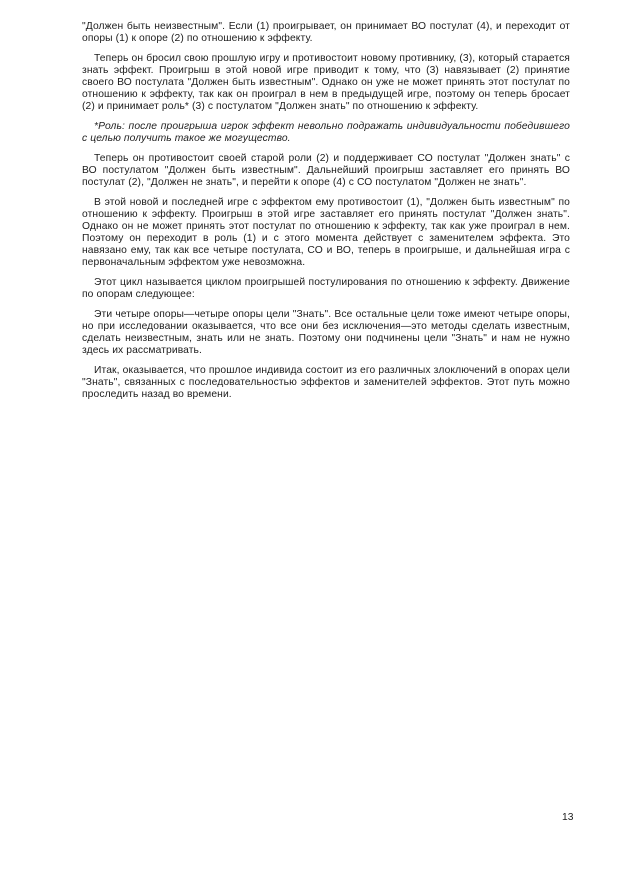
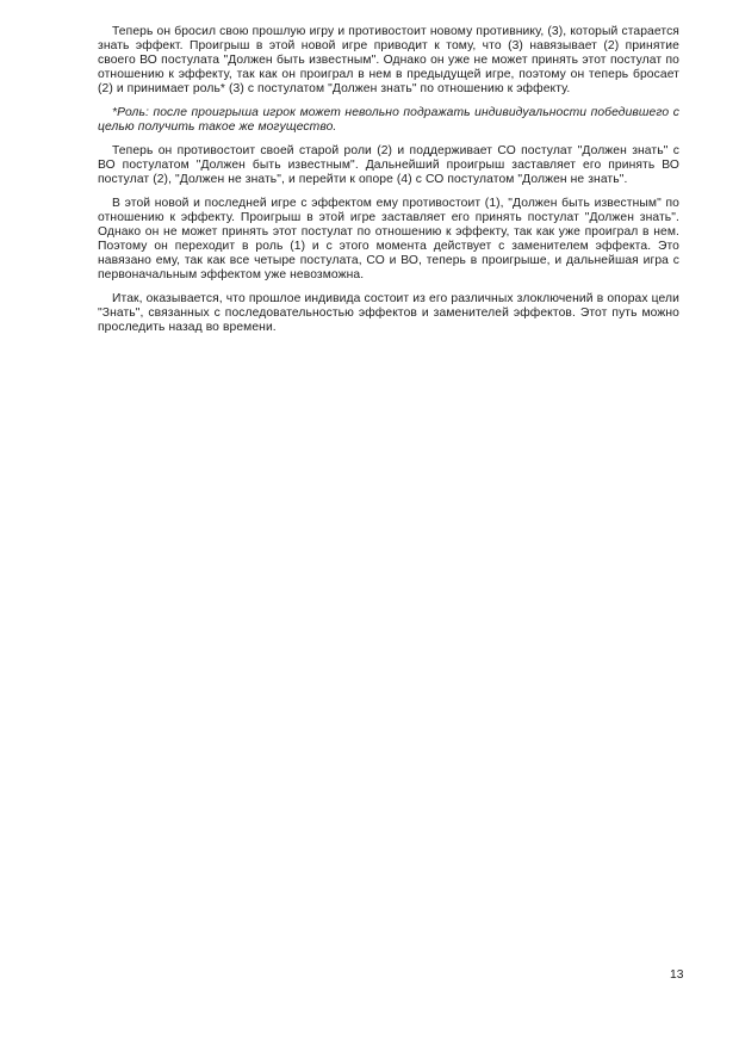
- "Должен быть неизвестным". Если (1) проигрывает, он принимает ВО постулат (4), и переходит от опоры (1) к опоре (2) по отношению к эффекту.
  Теперь он бросил свою прошлую игру и противостоит новому противнику, (3), который старается знать эффект. Проигрыш в этой новой игре приводит к тому, что (3) навязывает (2) принятие своего ВО постулата "Должен быть известным". Однако он уже не может принять этот постулат по отношению к эффекту, так как он проиграл в нем в предыдущей игре, поэтому он теперь бросает (2) и принимает роль* (3) с постулатом "Должен знать" по отношению к эффекту.
- *Роль: после проигрыша игрок эффект невольно подражать индивидуальности победившего с целью получить такое же могущество.
+ *Роль: после проигрыша игрок может невольно подражать индивидуальности победившего с целью получить такое же могущество.
  Теперь он противостоит своей старой роли (2) и поддерживает СО постулат "Должен знать" с ВО постулатом "Должен быть известным". Дальнейший проигрыш заставляет его принять ВО постулат (2), "Должен не знать", и перейти к опоре (4) с СО постулатом "Должен не знать".
  В этой новой и последней игре с эффектом ему противостоит (1), "Должен быть известным" по отношению к эффекту. Проигрыш в этой игре заставляет его принять постулат "Должен знать". Однако он не может принять этот постулат по отношению к эффекту, так как уже проиграл в нем. Поэтому он переходит в роль (1) и с этого момента действует с заменителем эффекта. Это навязано ему, так как все четыре постулата, СО и ВО, теперь в проигрыше, и дальнейшая игра с первоначальным эффектом уже невозможна.
- Этот цикл называется циклом проигрышей постулирования по отношению к эффекту. Движение по опорам следующее:
- Эти четыре опоры—четыре опоры цели "Знать". Все остальные цели тоже имеют четыре опоры, но при исследовании оказывается, что все они без исключения—это методы сделать известным, сделать неизвестным, знать или не знать. Поэтому они подчинены цели "Знать" и нам не нужно здесь их рассматривать.
  Итак, оказывается, что прошлое индивида состоит из его различных злоключений в опорах цели "Знать", связанных с последовательностью эффектов и заменителей эффектов. Этот путь можно проследить назад во времени.
  13
